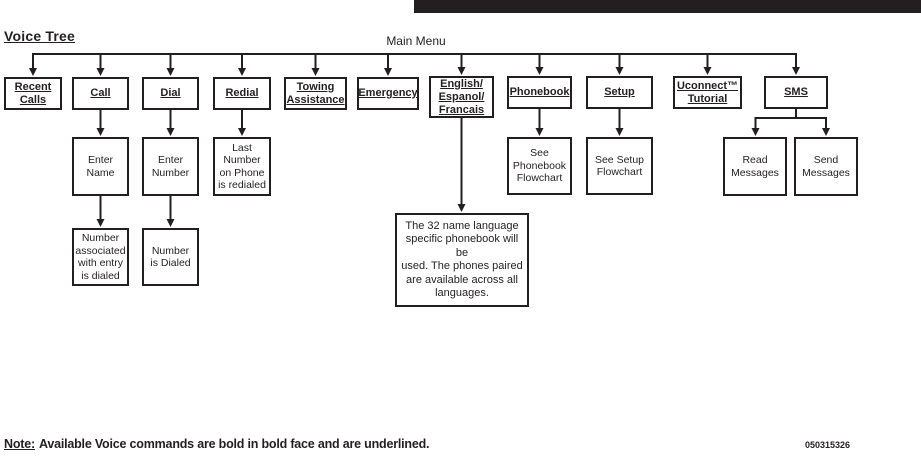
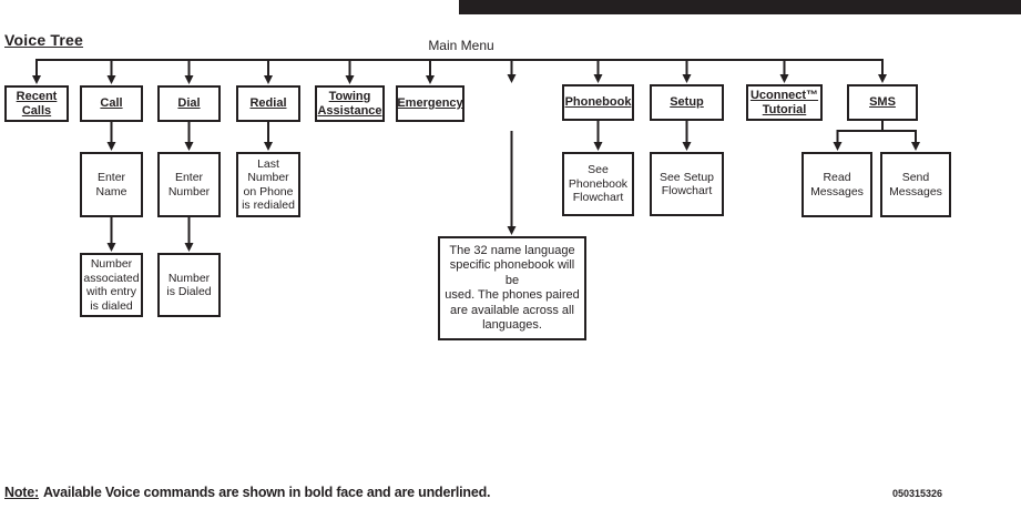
  Voice Tree
  Main Menu
  Recent
  Calls
  Call
  Dial
  Redial
  Towing
  Assistance
  Emergency
- English/
- Espanol/
- Francais
  Phonebook
  Setup
  Uconnect™
  Tutorial
  SMS
  Enter
  Name
  Enter
  Number
  Last
  Number
  on Phone
  is redialed
  See
  Phonebook
  Flowchart
  See Setup
  Flowchart
  Read
  Messages
  Send
  Messages
  Number
  associated
  with entry
  is dialed
  Number
  is Dialed
  The 32 name language
  specific phonebook will be
  used. The phones paired
  are available across all
  languages.
- Note: Available Voice commands are bold in bold face and are underlined.
+ Note: Available Voice commands are shown in bold face and are underlined.
  050315326
